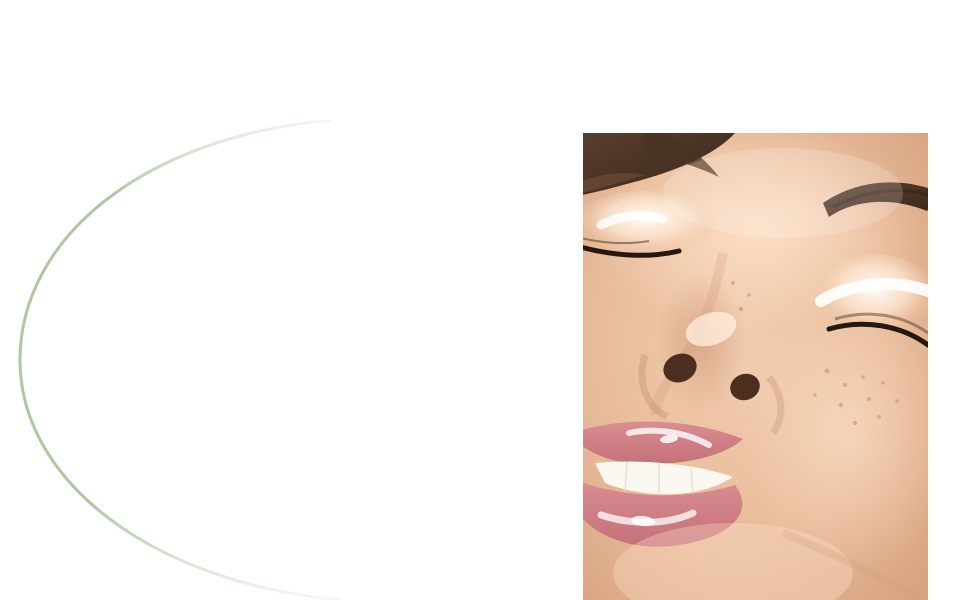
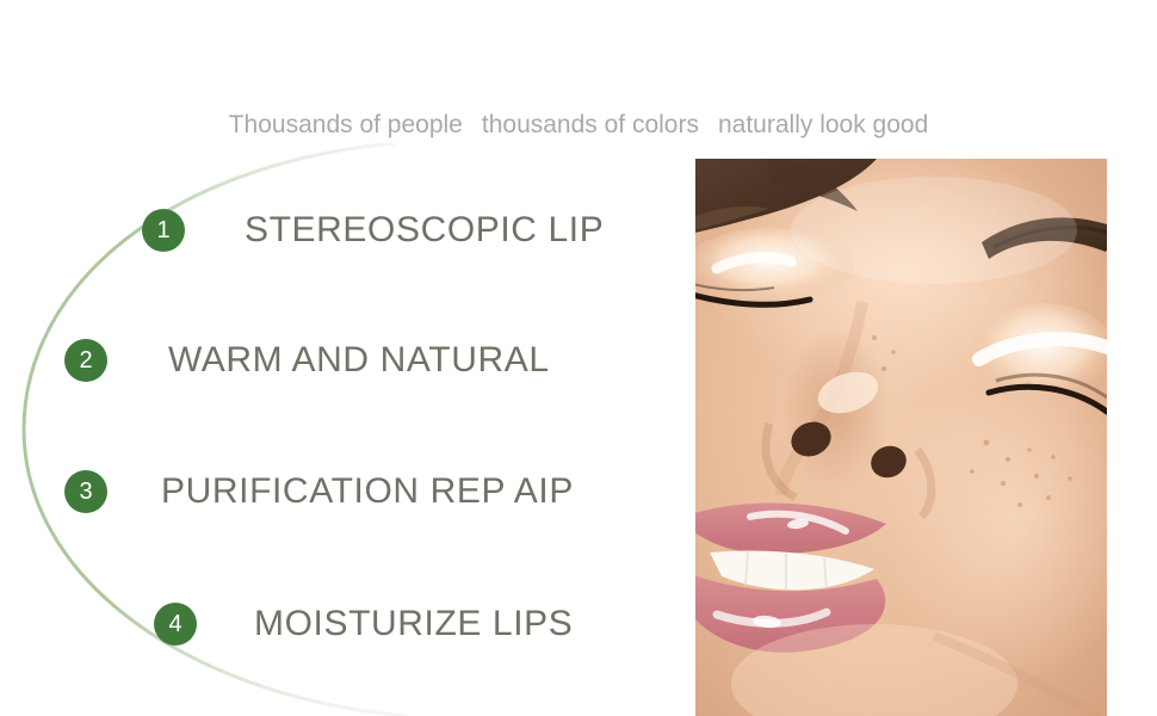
+ Thousands of people thousands of colors naturally look good
+ 1
+ STEREOSCOPIC LIP
+ 2
+ WARM AND NATURAL
+ 3
+ PURIFICATION REP AIP
+ 4
+ MOISTURIZE LIPS
